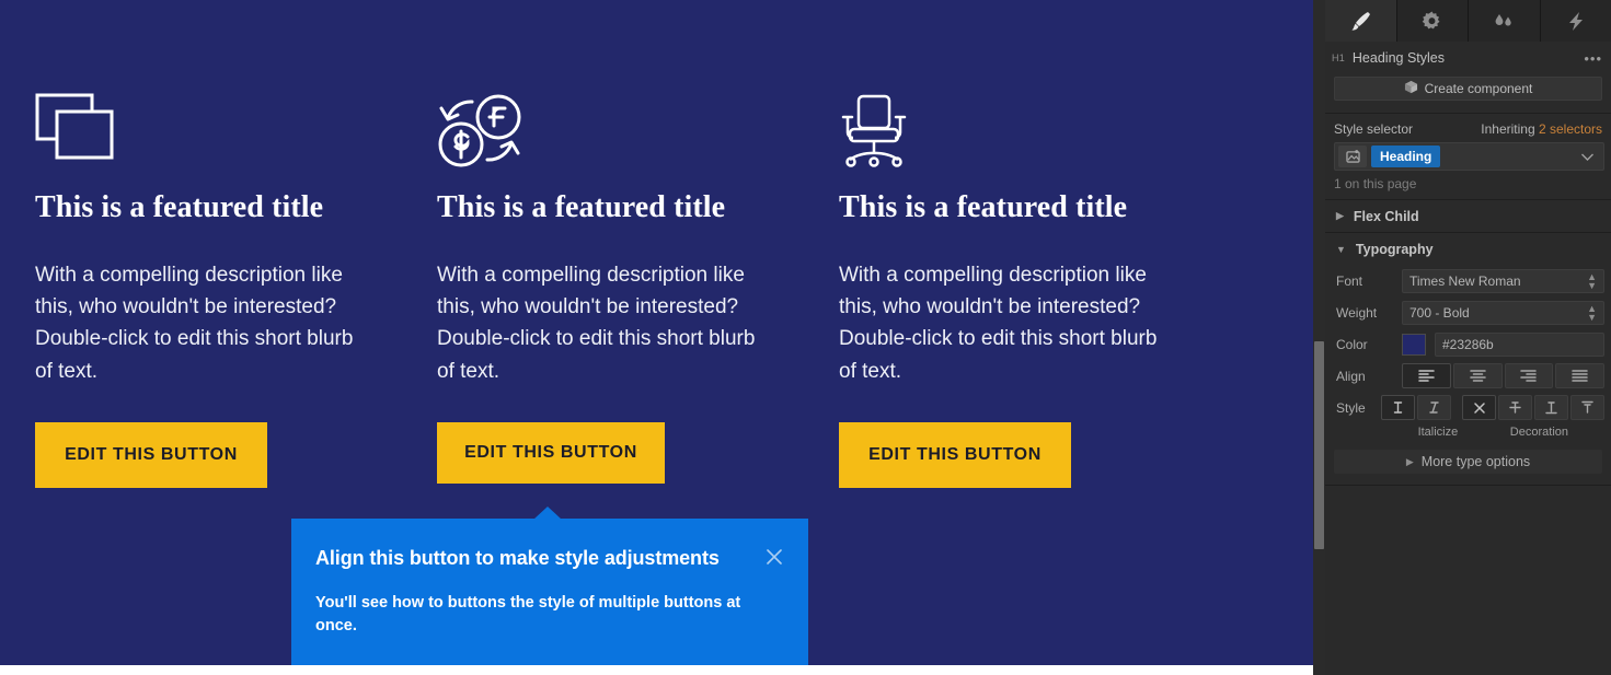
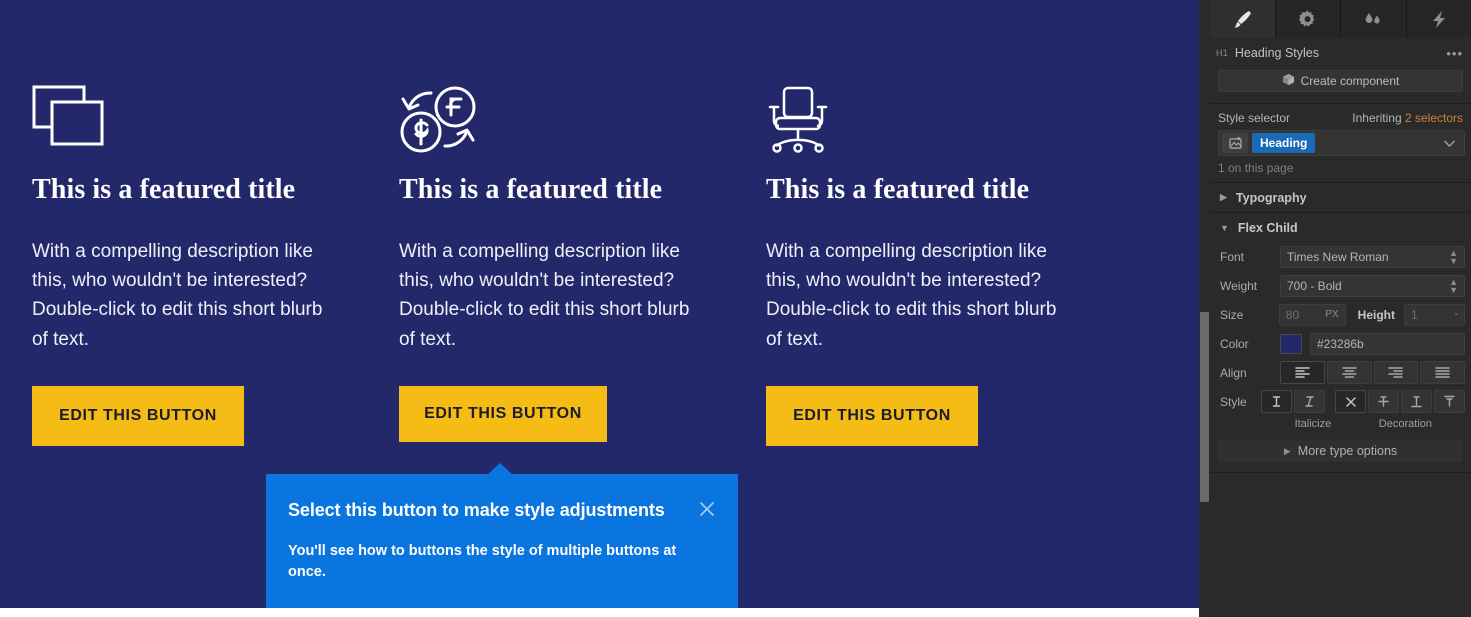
  This is a featured title
  With a compelling description like this, who wouldn't be interested? Double-click to edit this short blurb of text.
  EDIT THIS BUTTON
  This is a featured title
  With a compelling description like this, who wouldn't be interested? Double-click to edit this short blurb of text.
  EDIT THIS BUTTON
  This is a featured title
  With a compelling description like this, who wouldn't be interested? Double-click to edit this short blurb of text.
  EDIT THIS BUTTON
- Align this button to make style adjustments
+ Select this button to make style adjustments
  You'll see how to buttons the style of multiple buttons at once.
  H1
  Heading Styles
  •••
  Create component
  Style selector
  Inheriting 2 selectors
  Heading
  1 on this page
  ▶
- Flex Child
+ Typography
  ▼
- Typography
+ Flex Child
  Font
  Times New Roman
  ▲
  ▼
  Weight
  700 - Bold
  ▲
  ▼
+ Size
+ 80
+ PX
+ Height
+ 1
+ -
  Color
  #23286b
  Align
  Style
  Italicize
  Decoration
  ▶
  More type options
